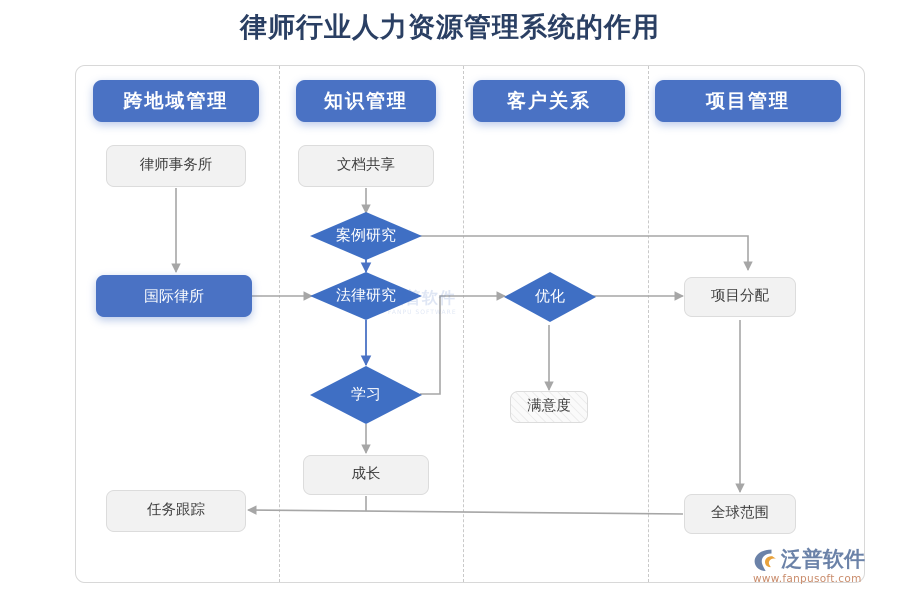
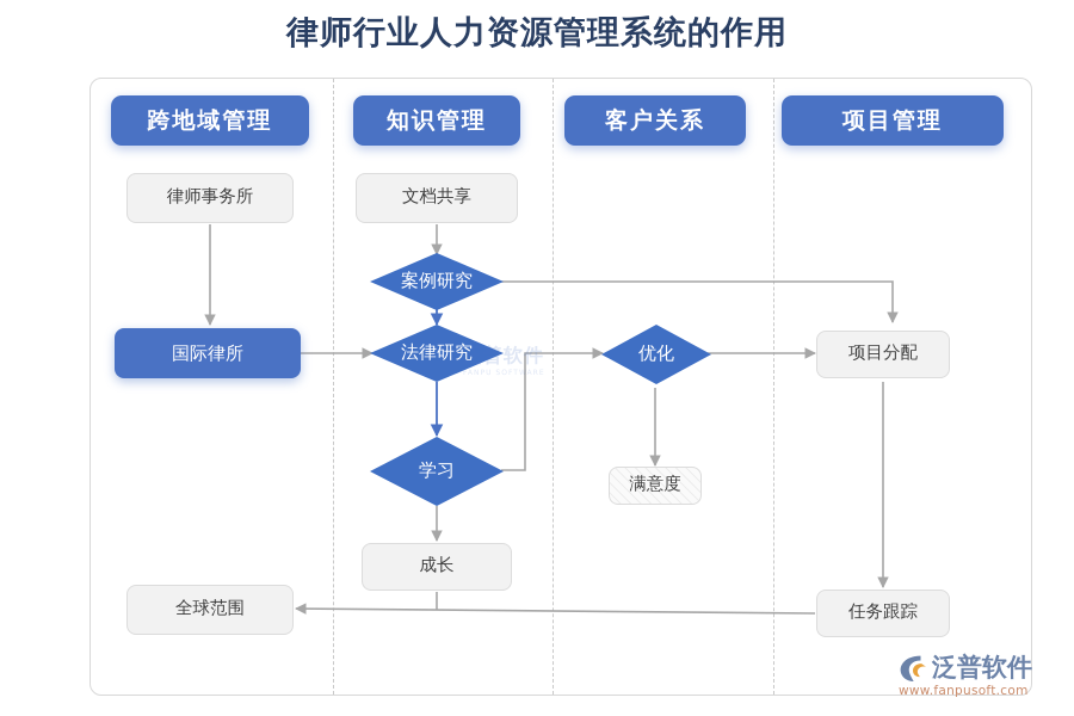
  律师行业人力资源管理系统的作用
  跨地域管理
  知识管理
  客户关系
  项目管理
  律师事务所
  国际律所
- 任务跟踪
+ 全球范围
  文档共享
  案例研究
  法律研究
  学习
  成长
  优化
  满意度
  项目分配
- 全球范围
+ 任务跟踪
  泛普软件
  泛普软件
  www.fanpusoft.com
